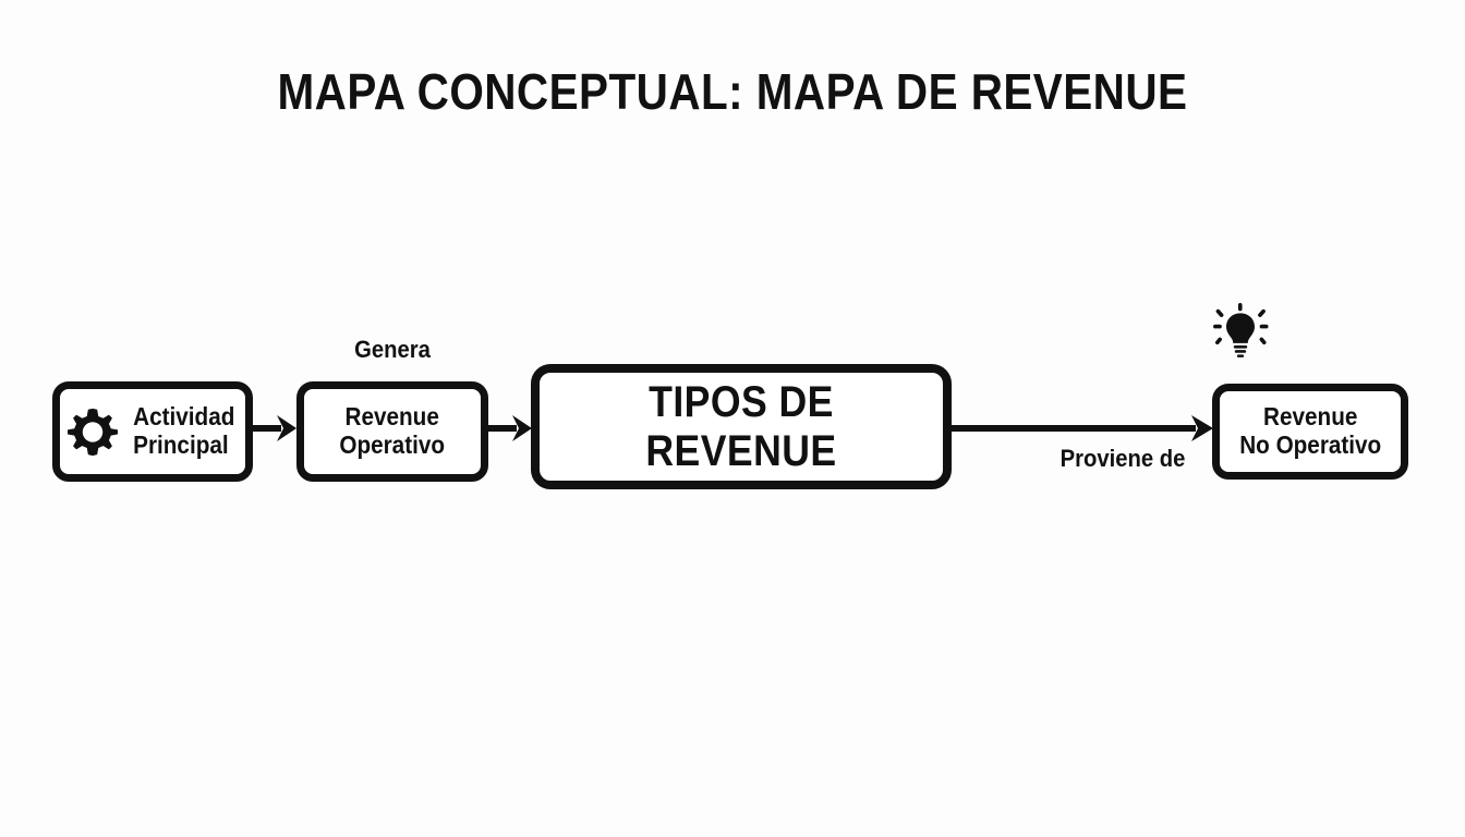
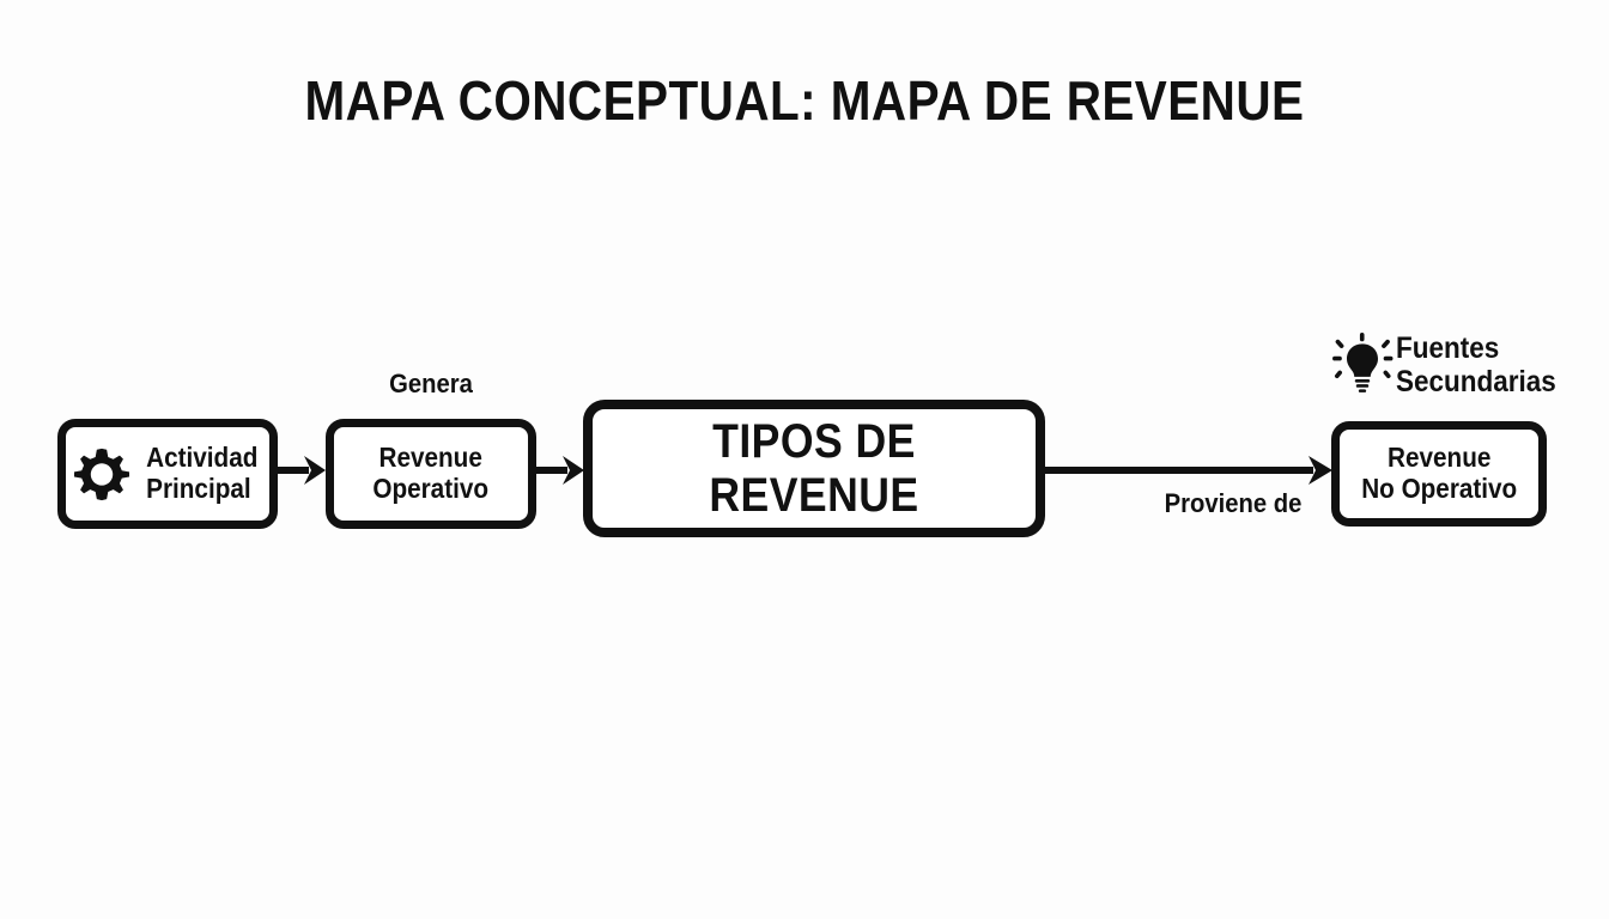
  MAPA CONCEPTUAL: MAPA DE REVENUE
  Actividad
  Principal
  Genera
  Revenue
  Operativo
  TIPOS DE REVENUE
  Proviene de
+ Fuentes
+ Secundarias
  Revenue
  No Operativo
